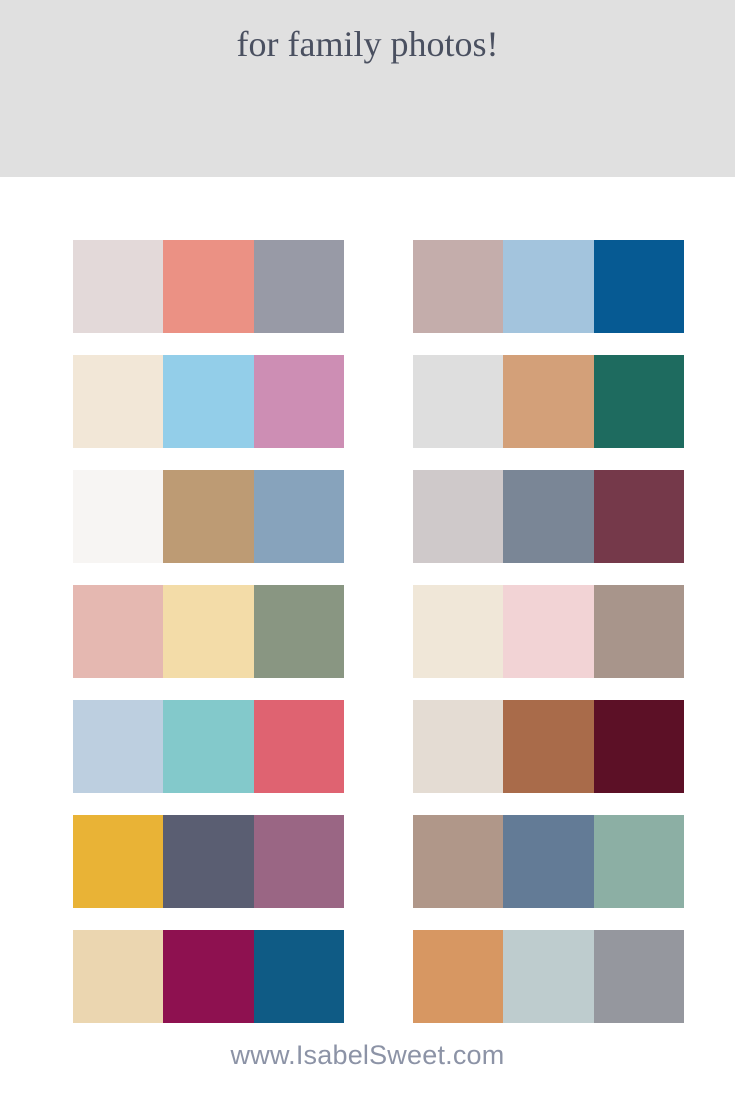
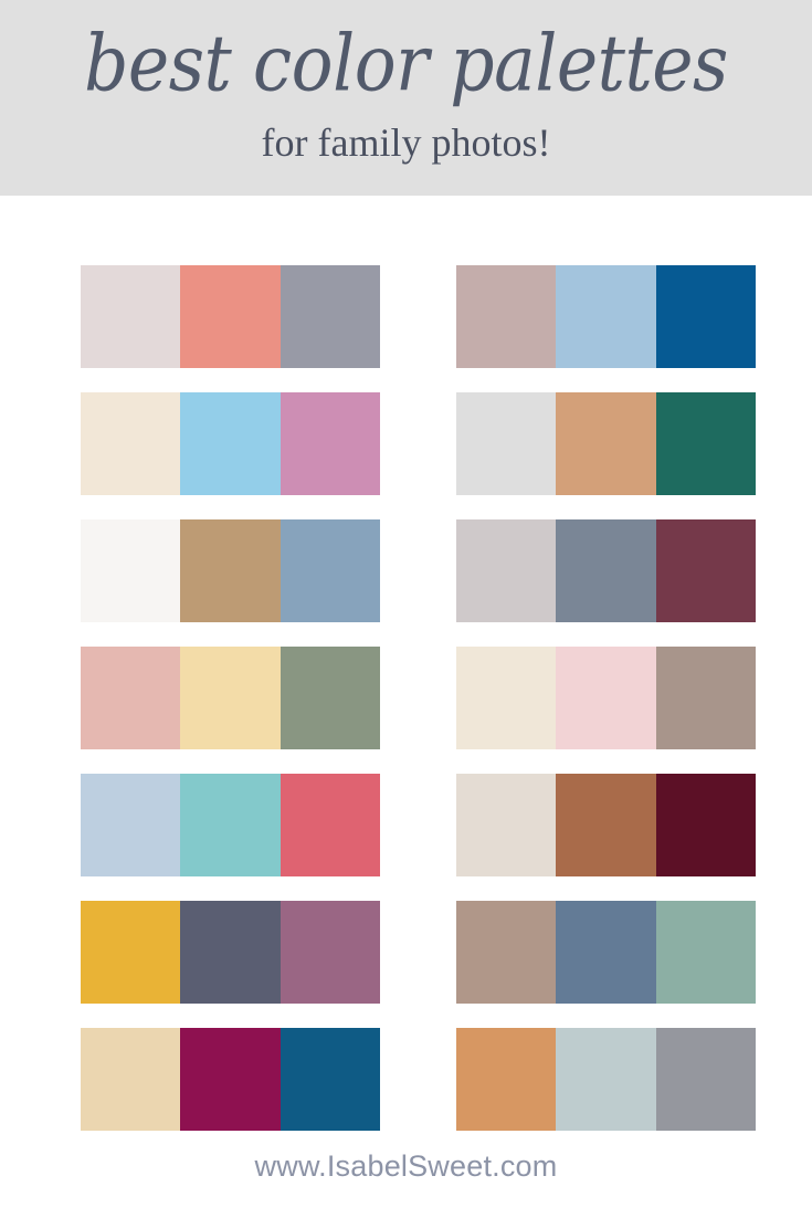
+ best color palettes
  for family photos!
  www.IsabelSweet.com
